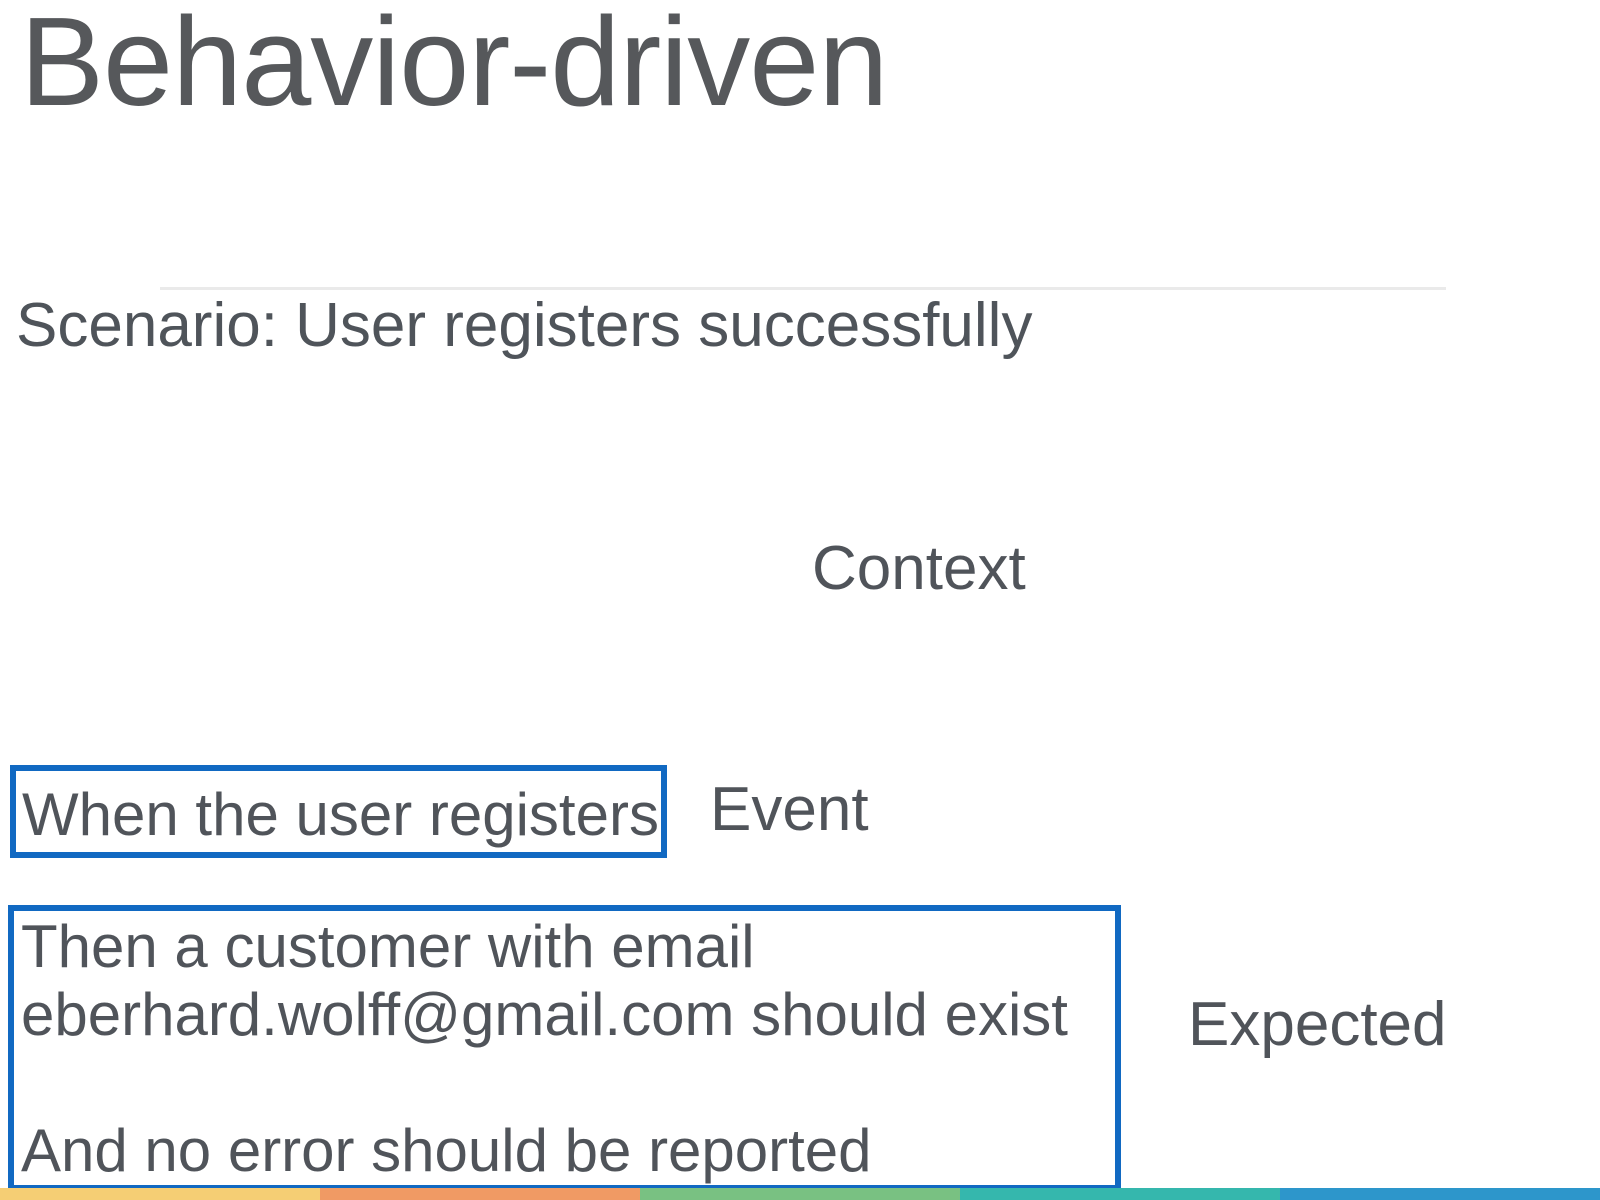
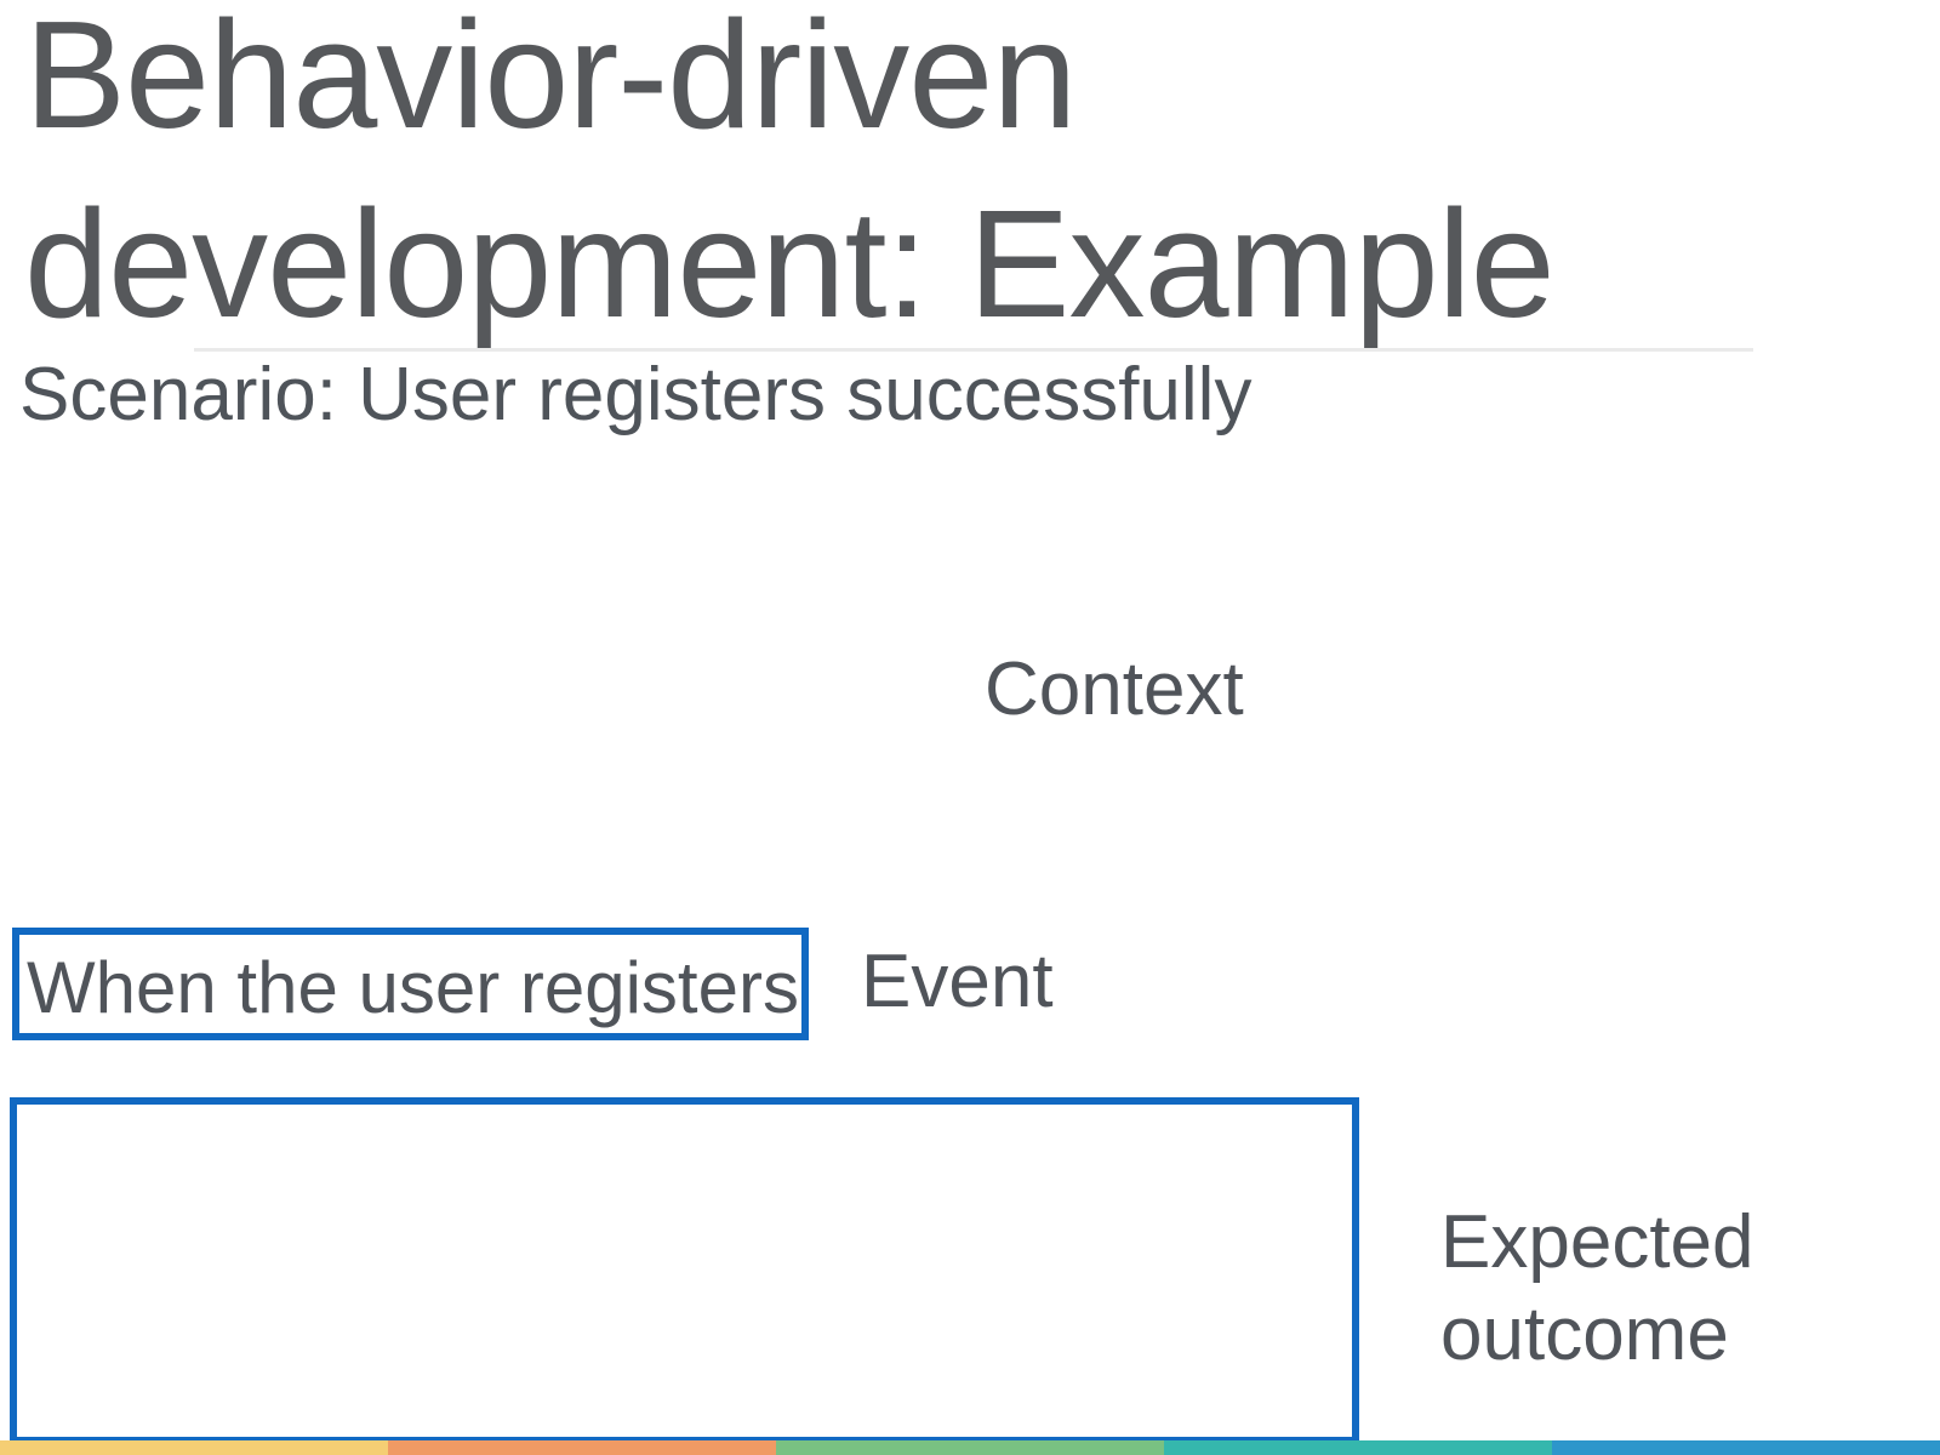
  Behavior-driven
+ development: Example
  Scenario: User registers successfully
  Context
  When the user registers
  Event
- Then a customer with email
- eberhard.wolff@gmail.com should exist
- And no error should be reported
  Expected
+ outcome
